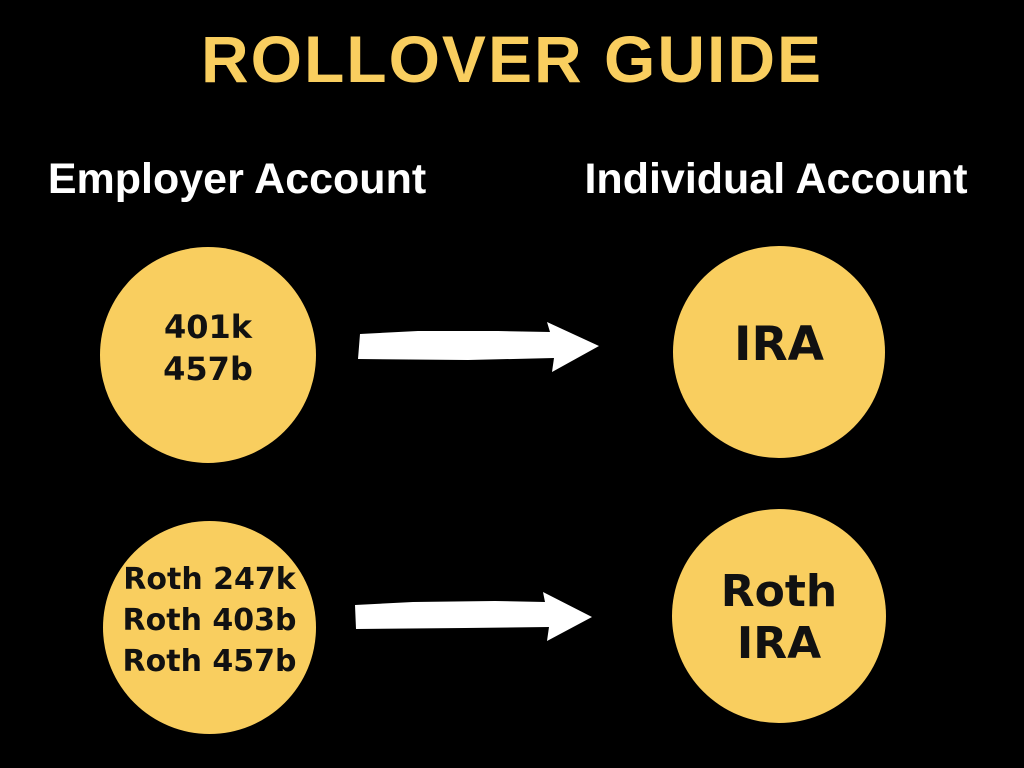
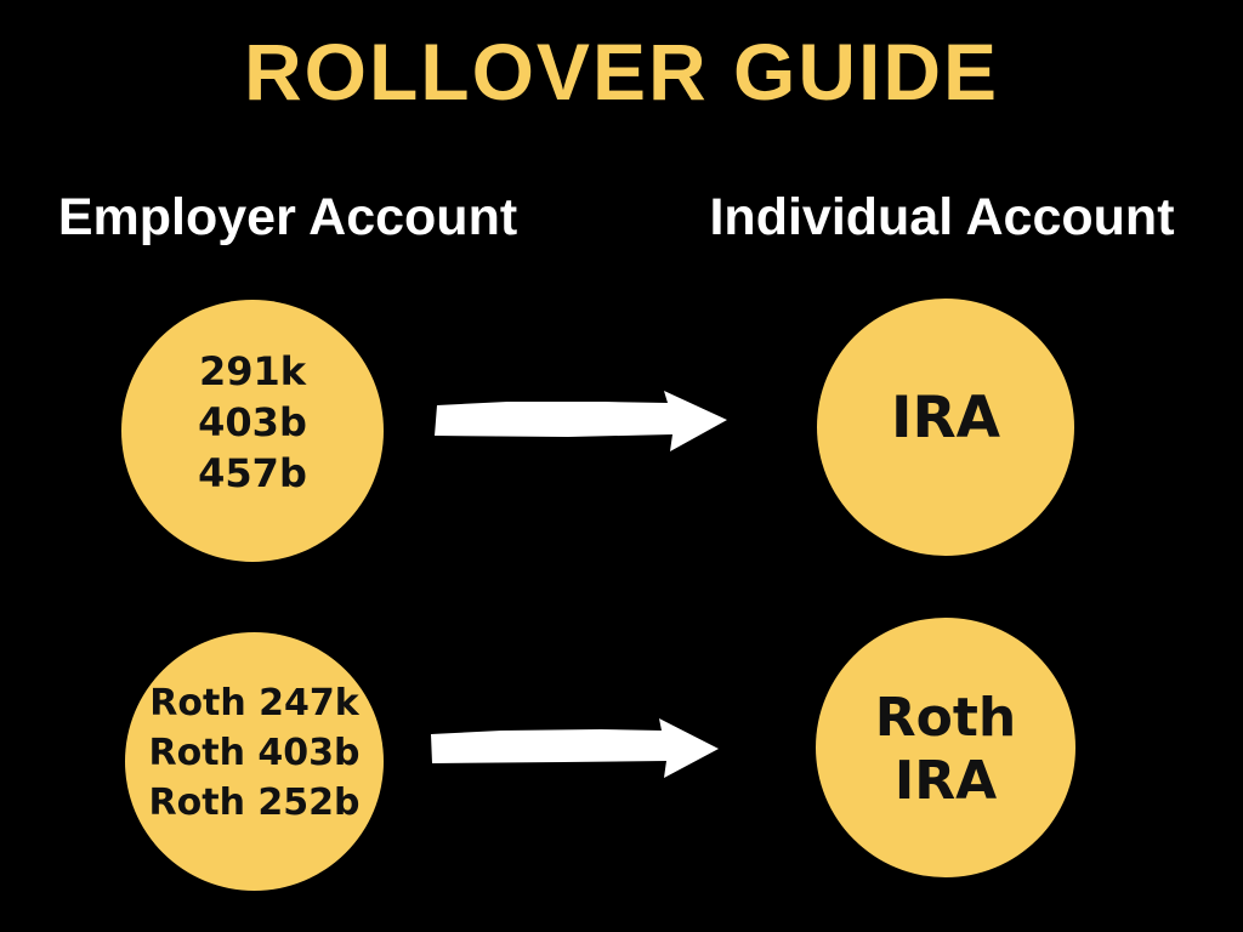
  ROLLOVER GUIDE
  Employer Account
  Individual Account
- 401k
+ 291k
+ 403b
  457b
  IRA
  Roth 247k
  Roth 403b
- Roth 457b
+ Roth 252b
  Roth
  IRA
